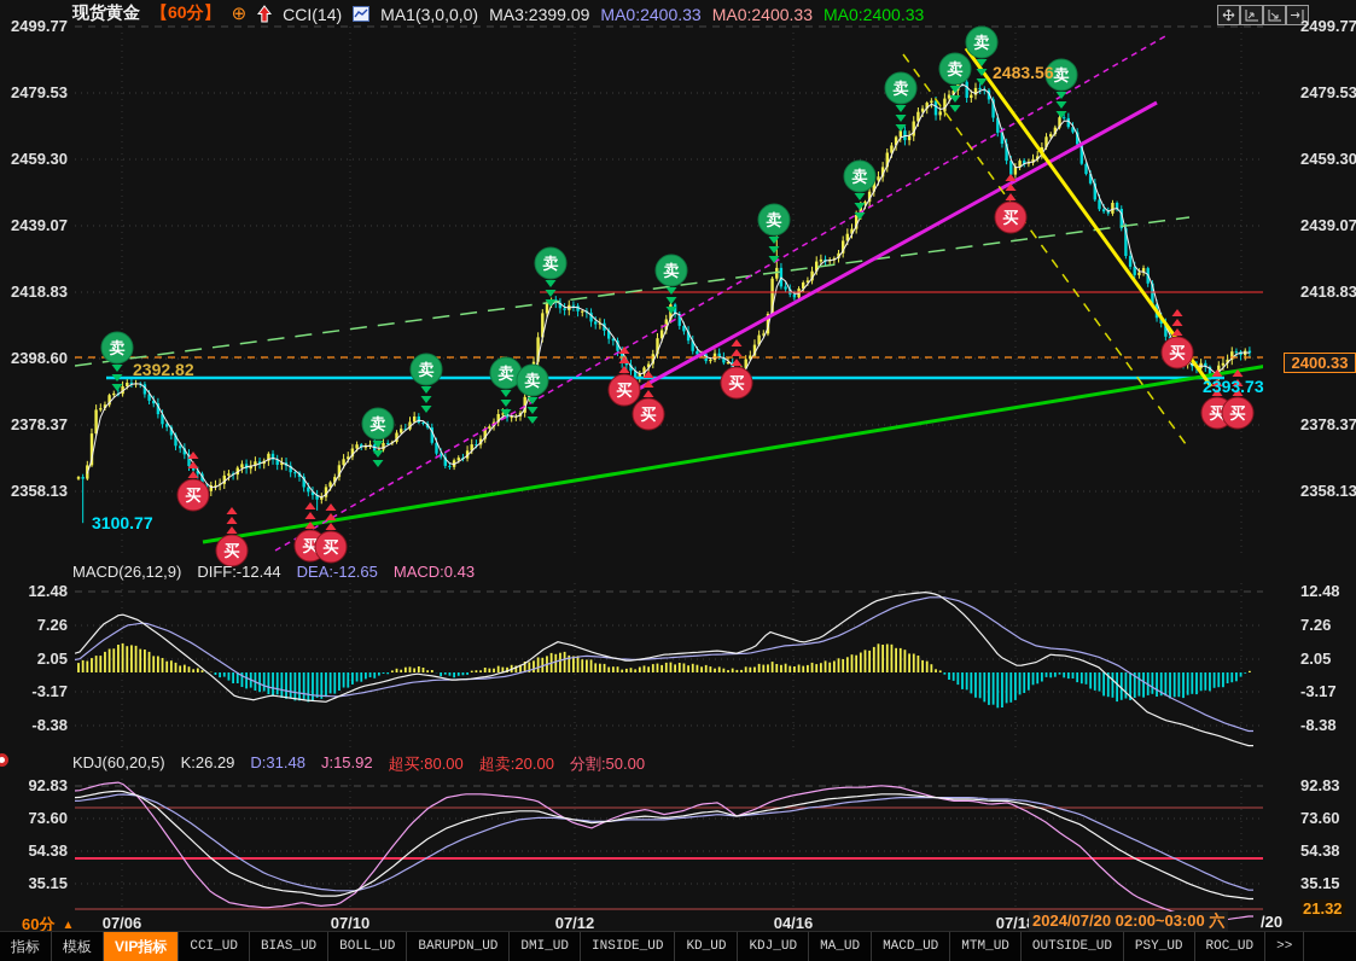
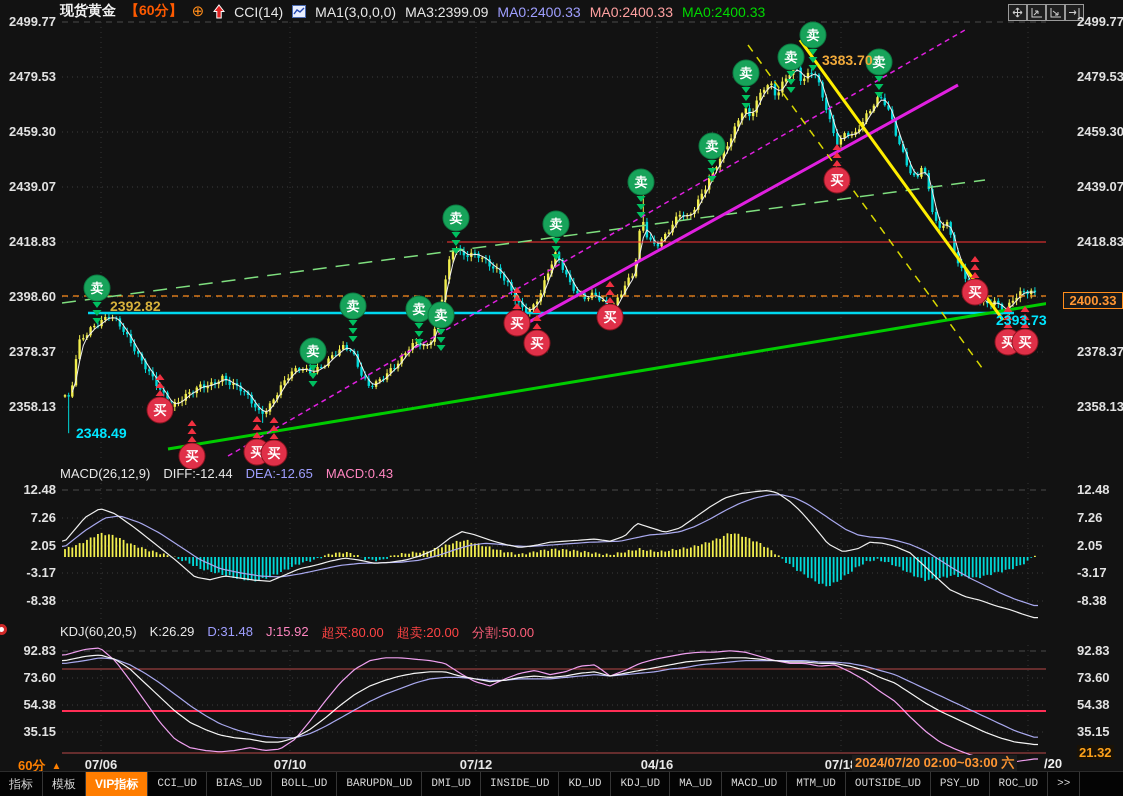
  卖
  卖
  卖
  卖
  卖
  卖
  卖
  卖
  卖
  卖
  卖
  卖
  卖
  买
  买
  买
  买
  买
  买
  买
  买
  买
  买
  买
  现货黄金
  【60分】
  ⊕
  CCI(14)
  MA1(3,0,0,0)
  MA3:2399.09
  MA0:2400.33
  MA0:2400.33
  MA0:2400.33
  MACD(26,12,9)
  DIFF:-12.44
  DEA:-12.65
  MACD:0.43
  KDJ(60,20,5)
  K:26.29
  D:31.48
  J:15.92
  超买:80.00
  超卖:20.00
  分割:50.00
  2499.77
  2499.77
  2479.53
  2479.53
  2459.30
  2459.30
  2439.07
  2439.07
  2418.83
  2418.83
  2398.60
  2378.37
  2378.37
  2358.13
  2358.13
  12.48
  12.48
  7.26
  7.26
  2.05
  2.05
  -3.17
  -3.17
  -8.38
  -8.38
  92.83
  92.83
  73.60
  73.60
  54.38
  54.38
  35.15
  35.15
  2392.82
- 3100.77
+ 2348.49
- 2483.56
+ 3383.70
  2393.73
  07/06
  07/10
  07/12
  04/16
  07/1
  2400.33
  21.32
  60分
  ▲
  2024/07/20 02:00~03:00 六
  /20
  指标
  模板
  VIP指标
  CCI_UD
  BIAS_UD
  BOLL_UD
  BARUPDN_UD
  DMI_UD
  INSIDE_UD
  KD_UD
  KDJ_UD
  MA_UD
  MACD_UD
  MTM_UD
  OUTSIDE_UD
  PSY_UD
  ROC_UD
  >>
